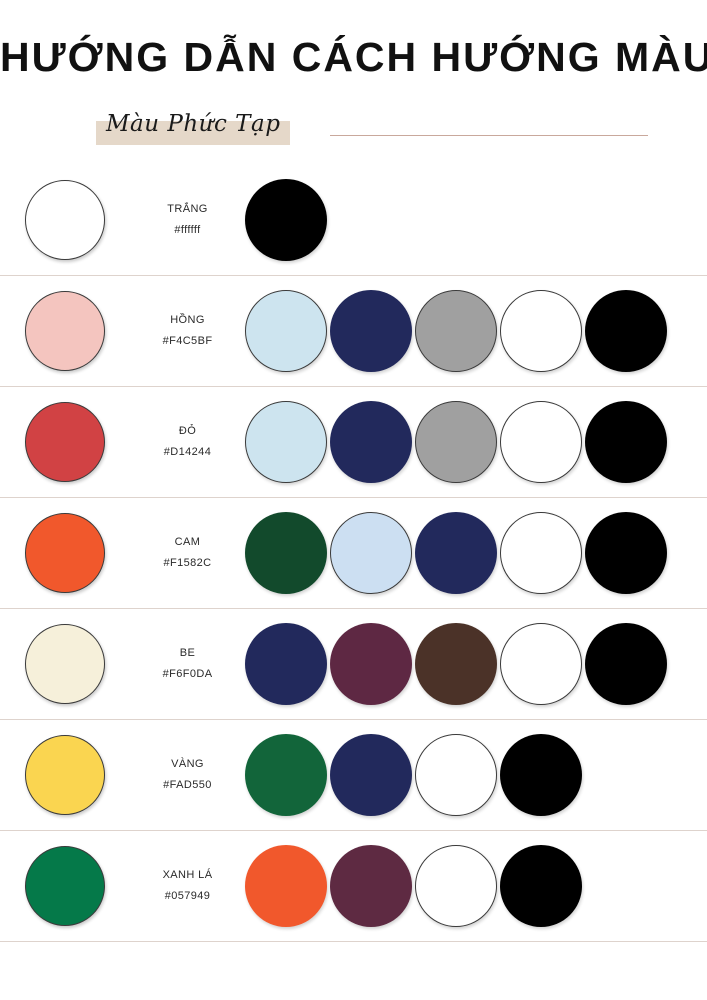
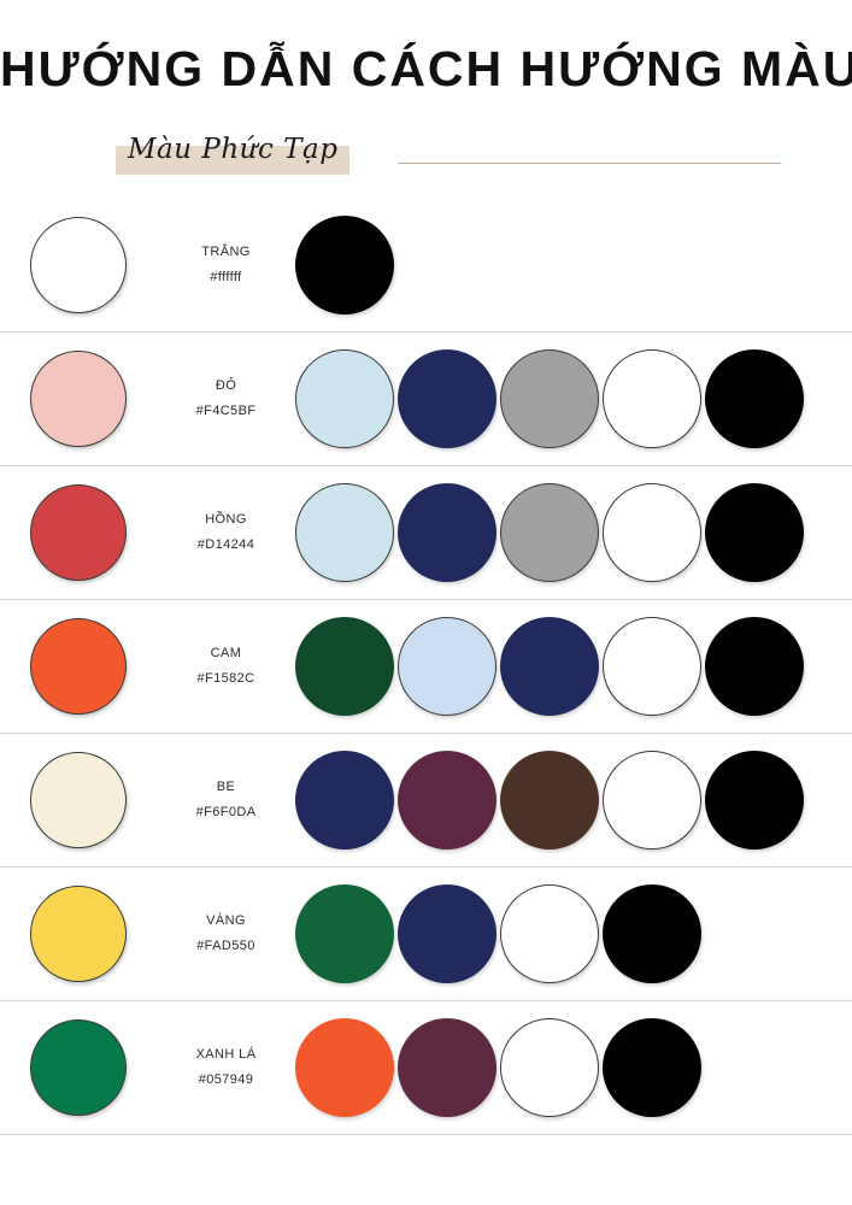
  HƯỚNG DẪN CÁCH HƯỚNG MÀU
  Màu Phức Tạp
  TRẮNG
  #ffffff
- HỒNG
+ ĐỎ
  #F4C5BF
- ĐỎ
+ HỒNG
  #D14244
  CAM
  #F1582C
  BE
  #F6F0DA
  VÀNG
  #FAD550
  XANH LÁ
  #057949
